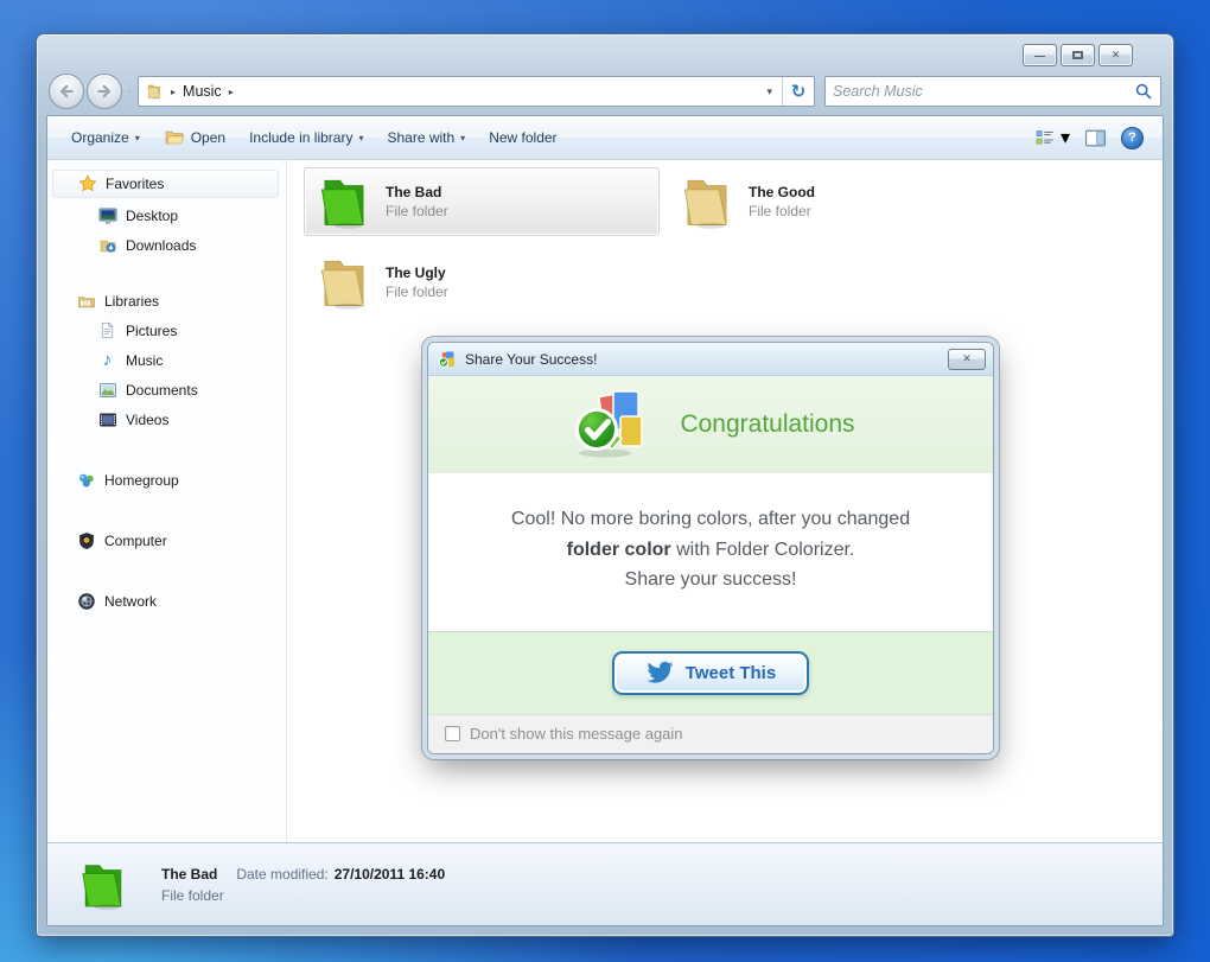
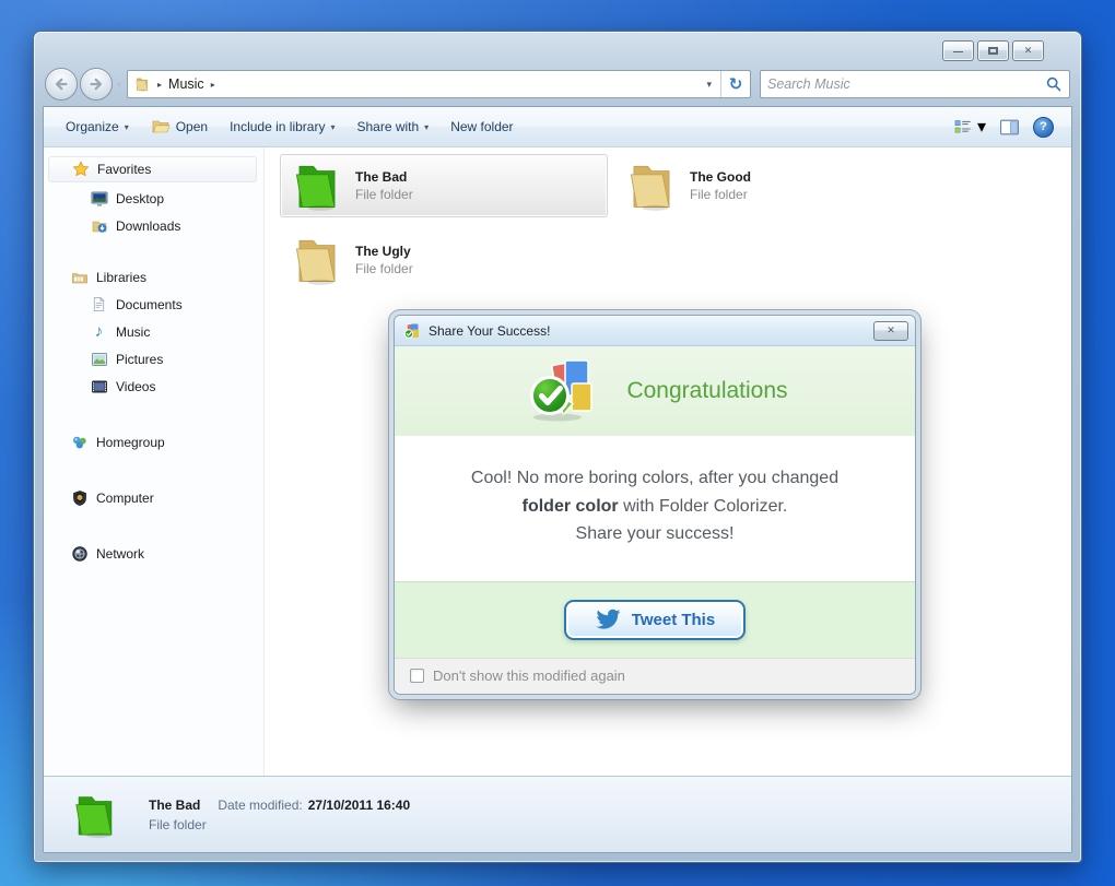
  —
  ✕
  ▸
  Music
  ▸
  ▾
  ↻
  Search Music
  Organize
  ▾
  Open
  Include in library
  ▾
  Share with
  ▾
  New folder
  ▾
  ?
  Favorites
  Desktop
  Downloads
  Libraries
- Pictures
+ Documents
  ♪
  Music
- Documents
+ Pictures
  Videos
  Homegroup
  Computer
  Network
  The Bad
  File folder
  The Good
  File folder
  The Ugly
  File folder
  The Bad
  Date modified:
  27/10/2011 16:40
  File folder
  Share Your Success!
  ✕
  Congratulations
  Cool! No more boring colors, after you changed
  folder color with Folder Colorizer.
  Share your success!
  Tweet This
- Don't show this message again
+ Don't show this modified again
